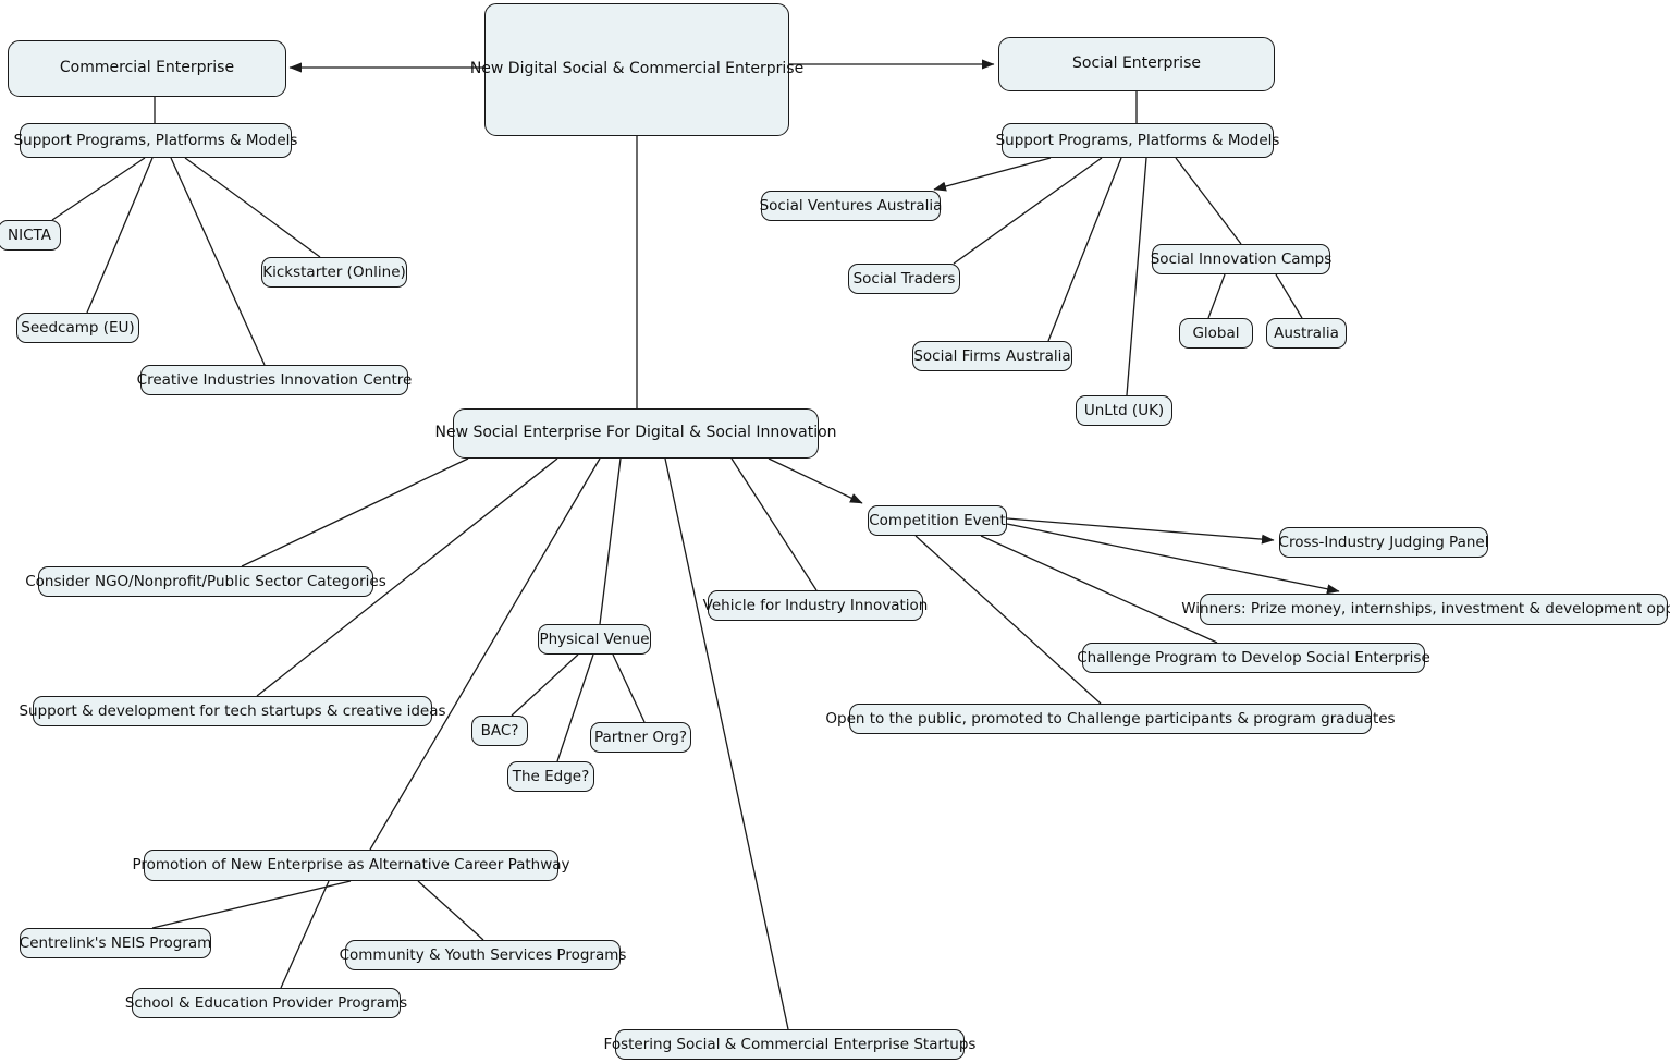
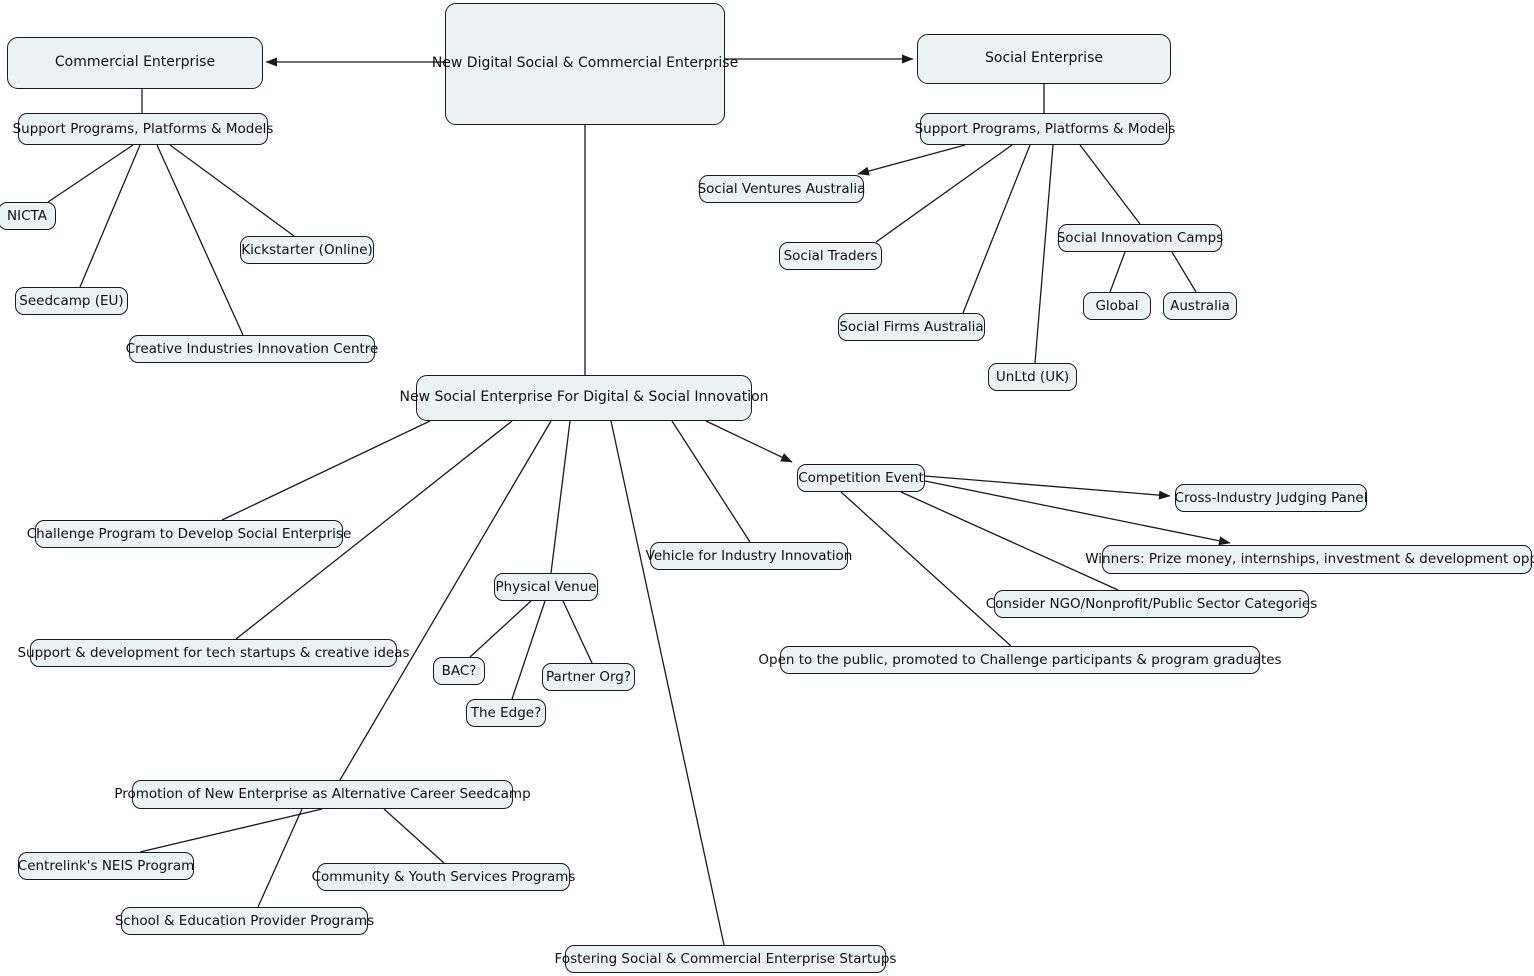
  New Digital Social & Commercial Enterprise
  Commercial Enterprise
  Social Enterprise
  Support Programs, Platforms & Models
  NICTA
  Seedcamp (EU)
  Creative Industries Innovation Centre
  Kickstarter (Online)
  Support Programs, Platforms & Models
  Social Ventures Australia
  Social Traders
  Social Firms Australia
  UnLtd (UK)
  Social Innovation Camps
  Global
  Australia
  New Social Enterprise For Digital & Social Innovation
- Consider NGO/Nonprofit/Public Sector Categories
+ Challenge Program to Develop Social Enterprise
  Support & development for tech startups & creative ideas
- Promotion of New Enterprise as Alternative Career Pathway
+ Promotion of New Enterprise as Alternative Career Seedcamp
  Centrelink's NEIS Program
  School & Education Provider Programs
  Community & Youth Services Programs
  Physical Venue
  BAC?
  The Edge?
  Partner Org?
  Fostering Social & Commercial Enterprise Startups
  Vehicle for Industry Innovation
  Competition Event
  Cross-Industry Judging Panel
  Winners: Prize money, internships, investment & development op
- Challenge Program to Develop Social Enterprise
+ Consider NGO/Nonprofit/Public Sector Categories
  Open to the public, promoted to Challenge participants & program graduates
